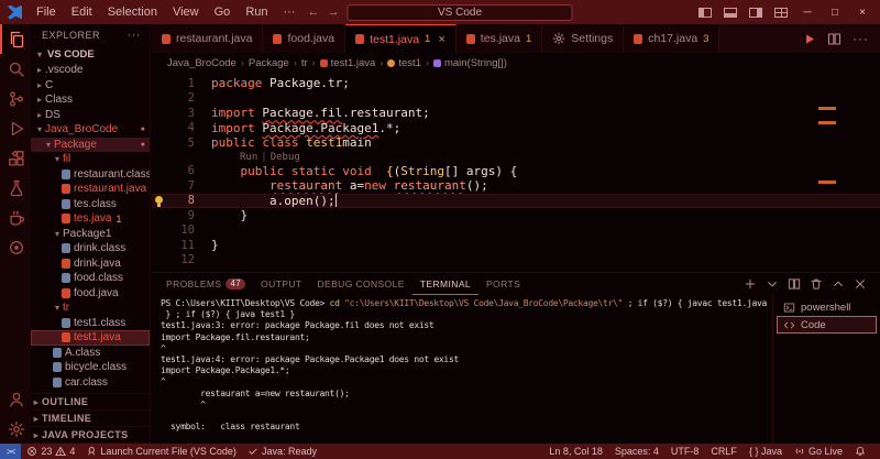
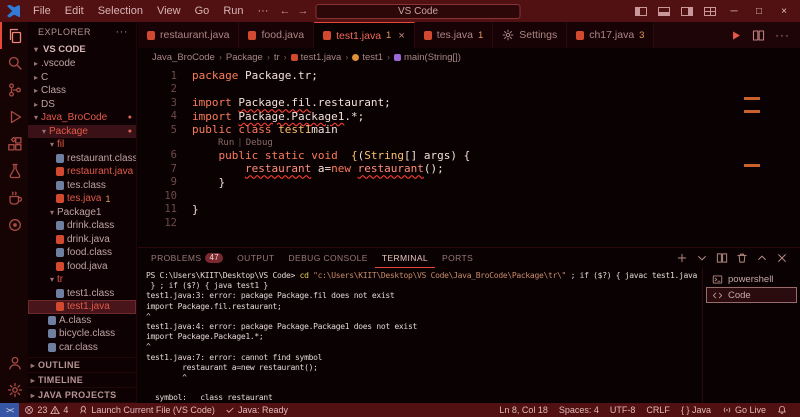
  File
  Edit
  Selection
  View
  Go
  Run
  ···
  ←
  →
  VS Code
  ─
  □
  ×
  EXPLORER
  ···
  ▾
  VS CODE
  ▸
  .vscode
  ▸
  C
  ▸
  Class
  ▸
  DS
  ▾
  Java_BroCode
  ▾
  Package
  ▾
  fil
  restaurant.class
  restaurant.java
  tes.class
  tes.java
  1
  ▾
  Package1
  drink.class
  drink.java
  food.class
  food.java
  ▾
  tr
  test1.class
  test1.java
  A.class
  bicycle.class
  car.class
  ▸
  OUTLINE
  ▸
  TIMELINE
  ▸
  JAVA PROJECTS
  restaurant.java
  food.java
  test1.java
  1
  ×
  tes.java
  1
  Settings
  ch17.java
  3
  ···
  Java_BroCode
  ›
  Package
  ›
  tr
  ›
  test1.java
  ›
  test1
  ›
  main(String[])
  1
  package Package.tr;
  2
  3
  import Package.fil.restaurant;
  4
  import Package.Package1.*;
  5
  public class test1main
  Run
  |
  Debug
  6
  public static void {(String[] args) {
  7
  restaurant a=new restaurant();
- 8
- a.open();
  9
  }
  10
  11
  }
  12
  PROBLEMS
  47
  OUTPUT
  DEBUG CONSOLE
  TERMINAL
  PORTS
  PS C:\Users\KIIT\Desktop\VS Code> cd "c:\Users\KIIT\Desktop\VS Code\Java_BroCode\Package\tr\" ; if ($?) { javac test1.java
  } ; if ($?) { java test1 }
  test1.java:3: error: package Package.fil does not exist
  import Package.fil.restaurant;
  ^
  test1.java:4: error: package Package.Package1 does not exist
  import Package.Package1.*;
  ^
+ test1.java:7: error: cannot find symbol
  restaurant a=new restaurant();
  ^
  symbol: class restaurant
  powershell
  Code
  ><
  23
  4
  Launch Current File (VS Code)
  Java: Ready
  Ln 8, Col 18
  Spaces: 4
  UTF-8
  CRLF
  { } Java
  Go Live
